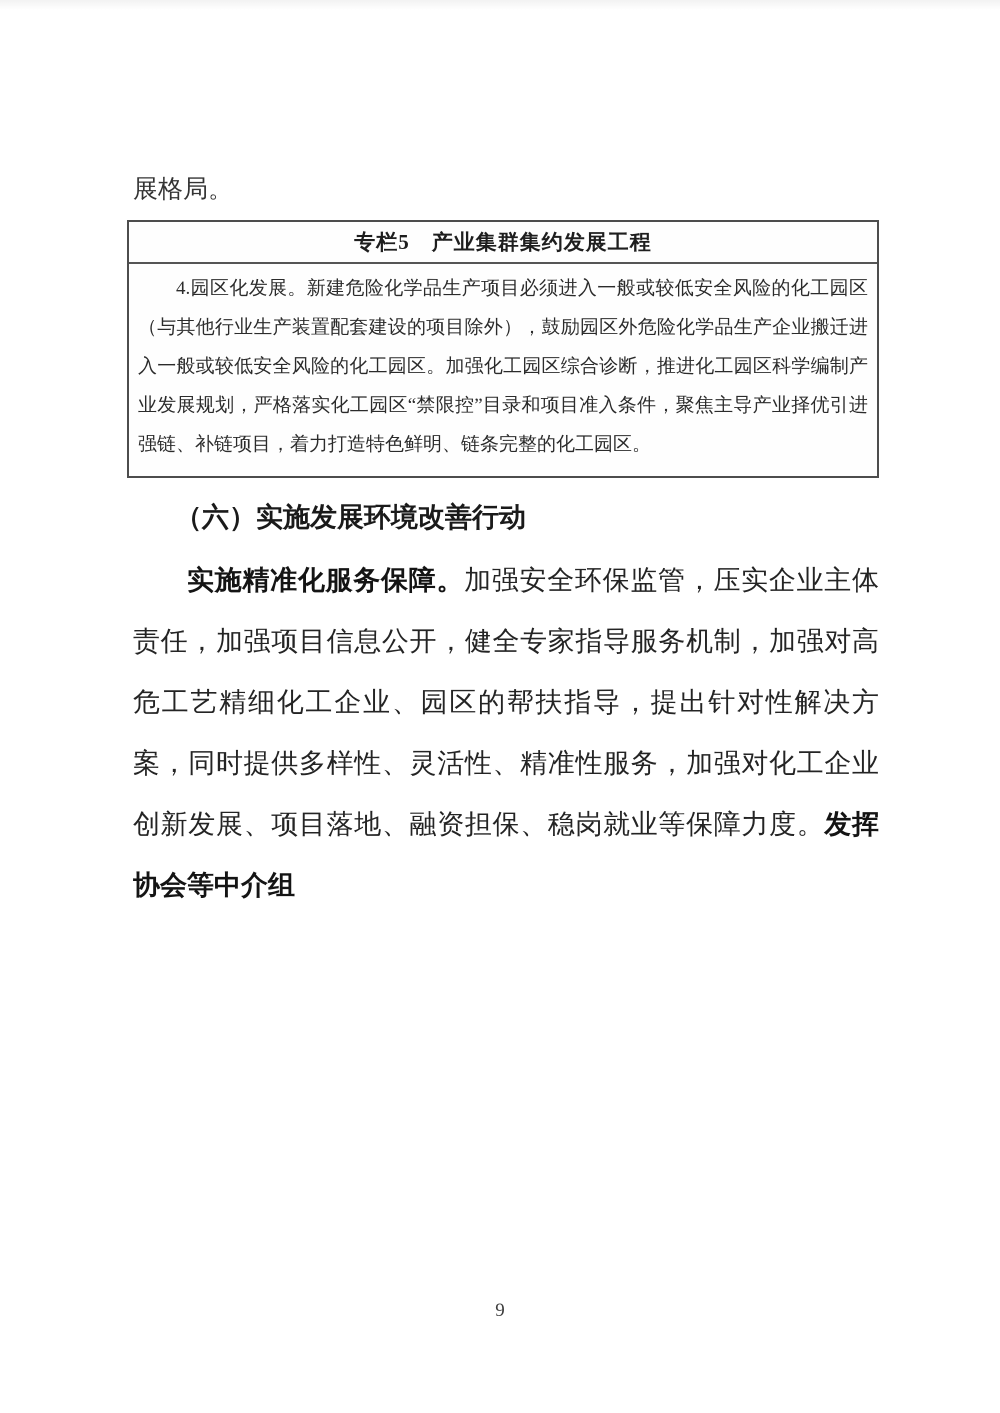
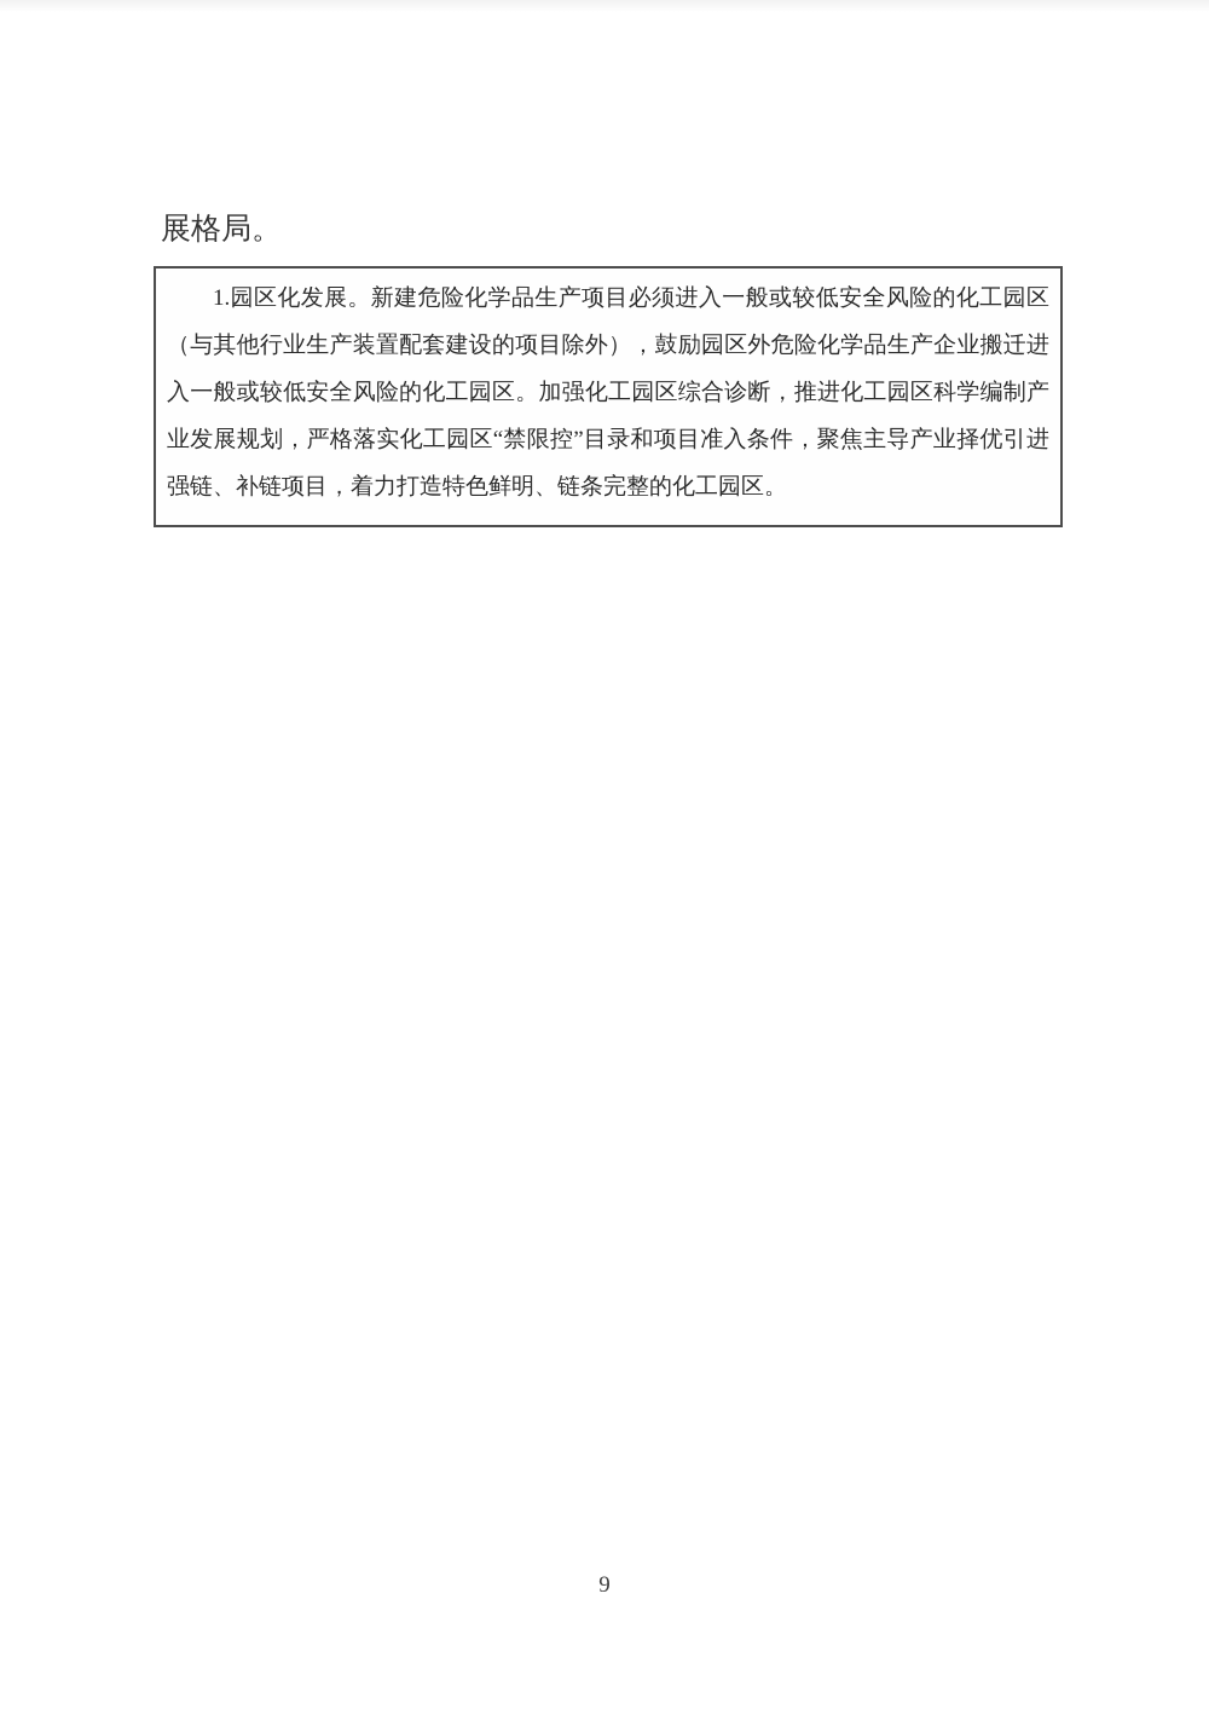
  展格局。
- 专栏5 产业集群集约发展工程
- 4.园区化发展。新建危险化学品生产项目必须进入一般或较低安全风险的化工园区（与其他行业生产装置配套建设的项目除外），鼓励园区外危险化学品生产企业搬迁进入一般或较低安全风险的化工园区。加强化工园区综合诊断，推进化工园区科学编制产业发展规划，严格落实化工园区“禁限控”目录和项目准入条件，聚焦主导产业择优引进强链、补链项目，着力打造特色鲜明、链条完整的化工园区。
+ 1.园区化发展。新建危险化学品生产项目必须进入一般或较低安全风险的化工园区（与其他行业生产装置配套建设的项目除外），鼓励园区外危险化学品生产企业搬迁进入一般或较低安全风险的化工园区。加强化工园区综合诊断，推进化工园区科学编制产业发展规划，严格落实化工园区“禁限控”目录和项目准入条件，聚焦主导产业择优引进强链、补链项目，着力打造特色鲜明、链条完整的化工园区。
- （六）实施发展环境改善行动
- 实施精准化服务保障。加强安全环保监管，压实企业主体责任，加强项目信息公开，健全专家指导服务机制，加强对高危工艺精细化工企业、园区的帮扶指导，提出针对性解决方案，同时提供多样性、灵活性、精准性服务，加强对化工企业创新发展、项目落地、融资担保、稳岗就业等保障力度。发挥协会等中介组
  9
